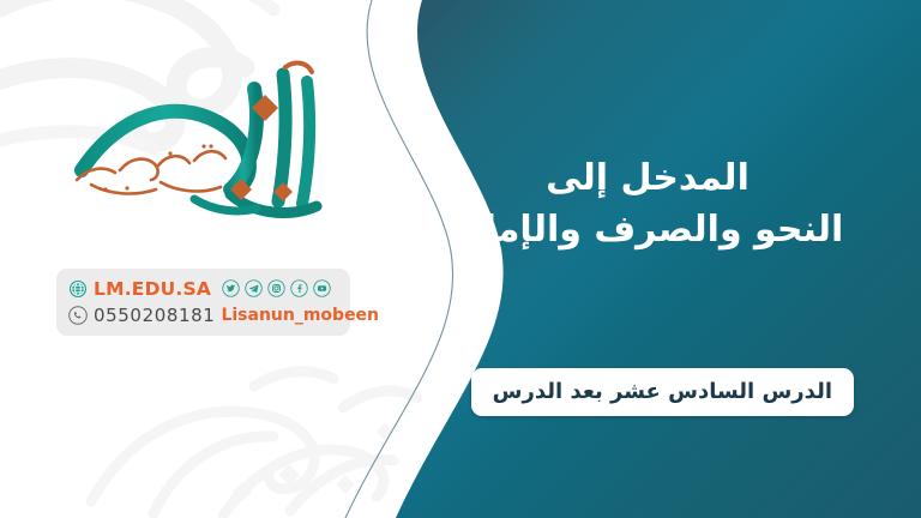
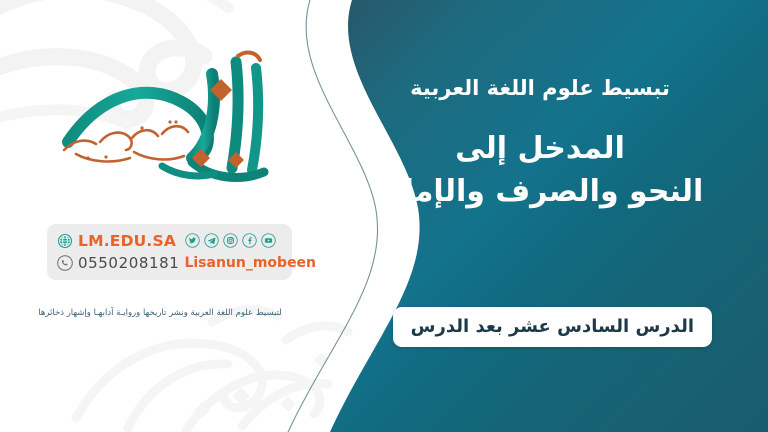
  LM.EDU.SA
  0550208181
  Lisanun_mobeen
+ لتبسيط علوم اللغة العربية ونشر تاريخها وروايـة آدابهـا وإشهار ذخائرها
+ تبسيط علوم اللغة العربية
  المدخل إلى
  النحو والصرف والإملء
  الدرس السادس عشر بعد الدرس
